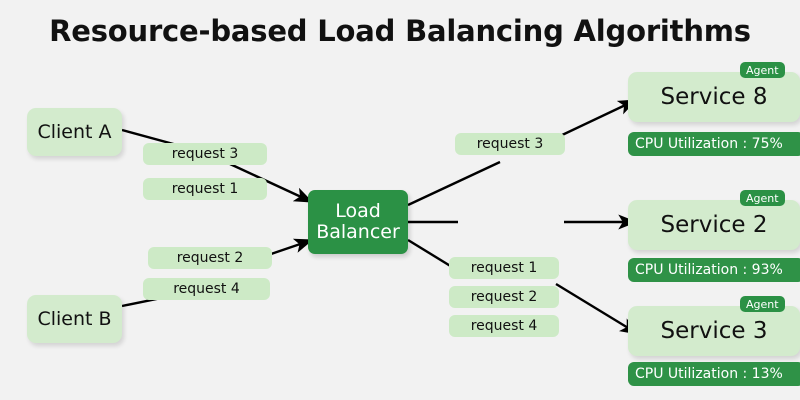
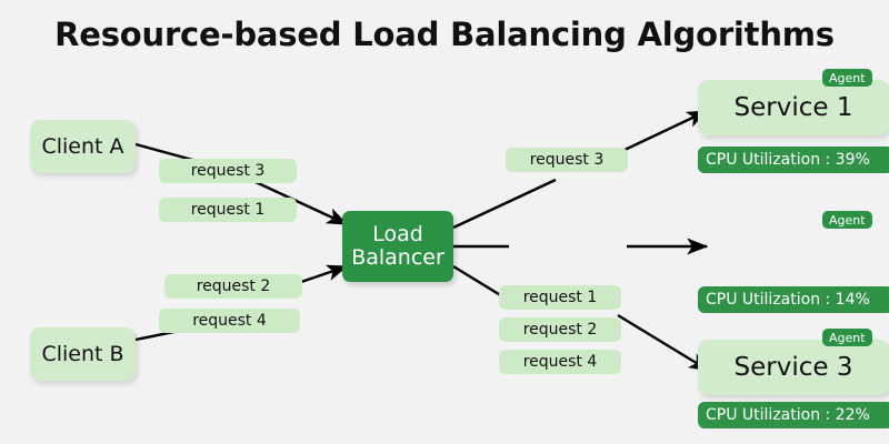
  Resource-based Load Balancing Algorithms
  Client A
  Client B
  request 3
  request 1
  request 2
  request 4
  Load
  Balancer
  request 3
  request 1
  request 2
  request 4
- Service 8
+ Service 1
  Agent
- CPU Utilization : 75%
+ CPU Utilization : 39%
- Service 2
  Agent
- CPU Utilization : 93%
+ CPU Utilization : 14%
  Service 3
  Agent
- CPU Utilization : 13%
+ CPU Utilization : 22%
